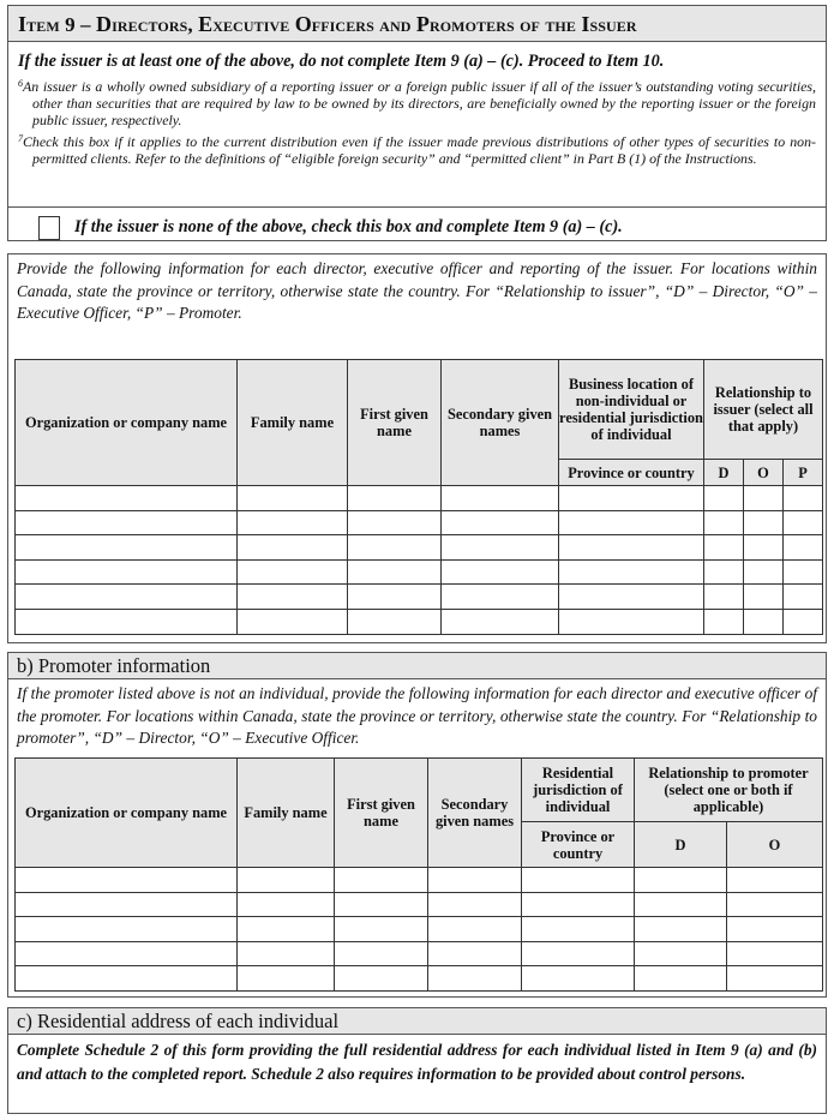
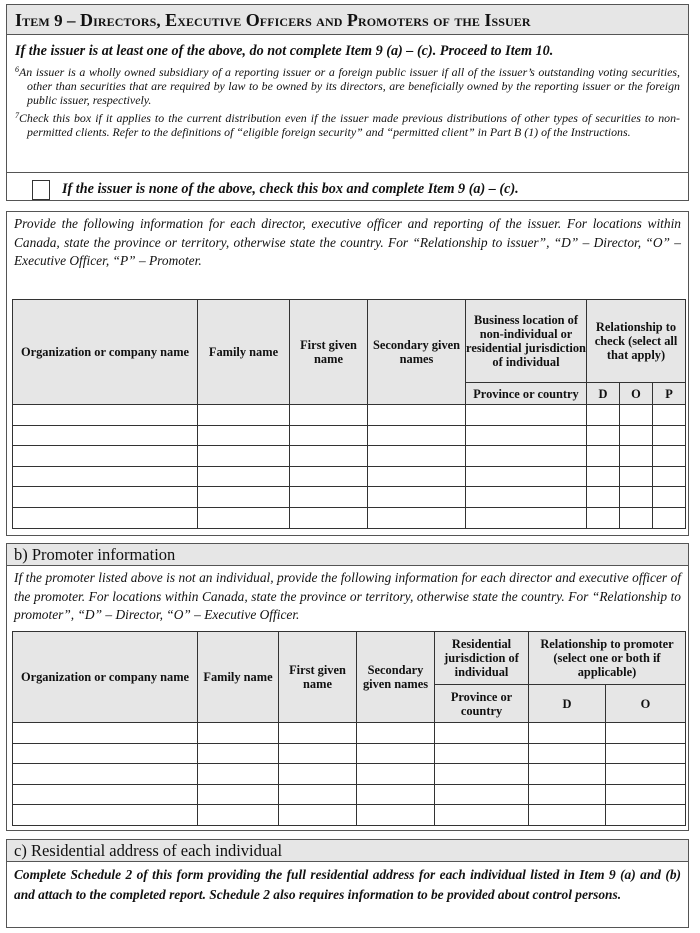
  Item 9 – Directors, Executive Officers and Promoters of the Issuer
  If the issuer is at least one of the above, do not complete Item 9 (a) – (c). Proceed to Item 10.
  6An issuer is a wholly owned subsidiary of a reporting issuer or a foreign public issuer if all of the issuer’s outstanding voting securities, other than securities that are required by law to be owned by its directors, are beneficially owned by the reporting issuer or the foreign public issuer, respectively.
  7Check this box if it applies to the current distribution even if the issuer made previous distributions of other types of securities to non-permitted clients. Refer to the definitions of “eligible foreign security” and “permitted client” in Part B (1) of the Instructions.
  If the issuer is none of the above, check this box and complete Item 9 (a) – (c).
  Provide the following information for each director, executive officer and reporting of the issuer. For locations within Canada, state the province or territory, otherwise state the country. For “Relationship to issuer”, “D” – Director, “O” – Executive Officer, “P” – Promoter.
- Organization or company name	Family name	First given name	Secondary given names	Business location of non-individual or residential jurisdiction of individual	Relationship to issuer (select all that apply)
+ Organization or company name	Family name	First given name	Secondary given names	Business location of non-individual or residential jurisdiction of individual	Relationship to check (select all that apply)
  Province or country	D	O	P
  b) Promoter information
  If the promoter listed above is not an individual, provide the following information for each director and executive officer of the promoter. For locations within Canada, state the province or territory, otherwise state the country. For “Relationship to promoter”, “D” – Director, “O” – Executive Officer.
  Organization or company name	Family name	First given name	Secondary given names	Residential jurisdiction of individual	Relationship to promoter (select one or both if applicable)
  Province or country	D	O
  c) Residential address of each individual
  Complete Schedule 2 of this form providing the full residential address for each individual listed in Item 9 (a) and (b) and attach to the completed report. Schedule 2 also requires information to be provided about control persons.
